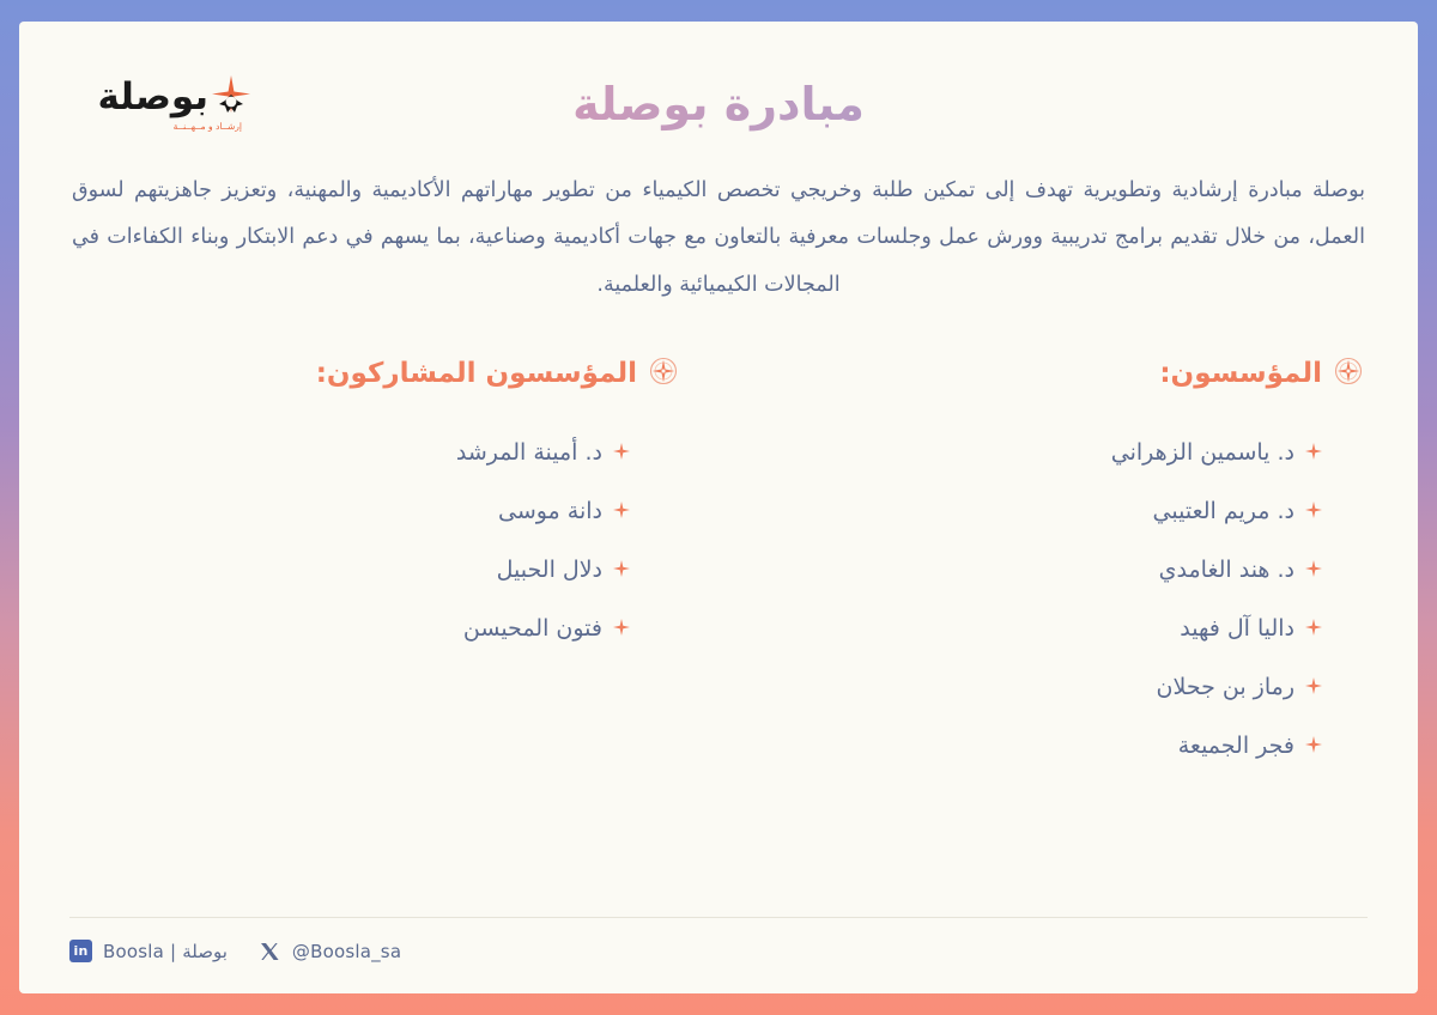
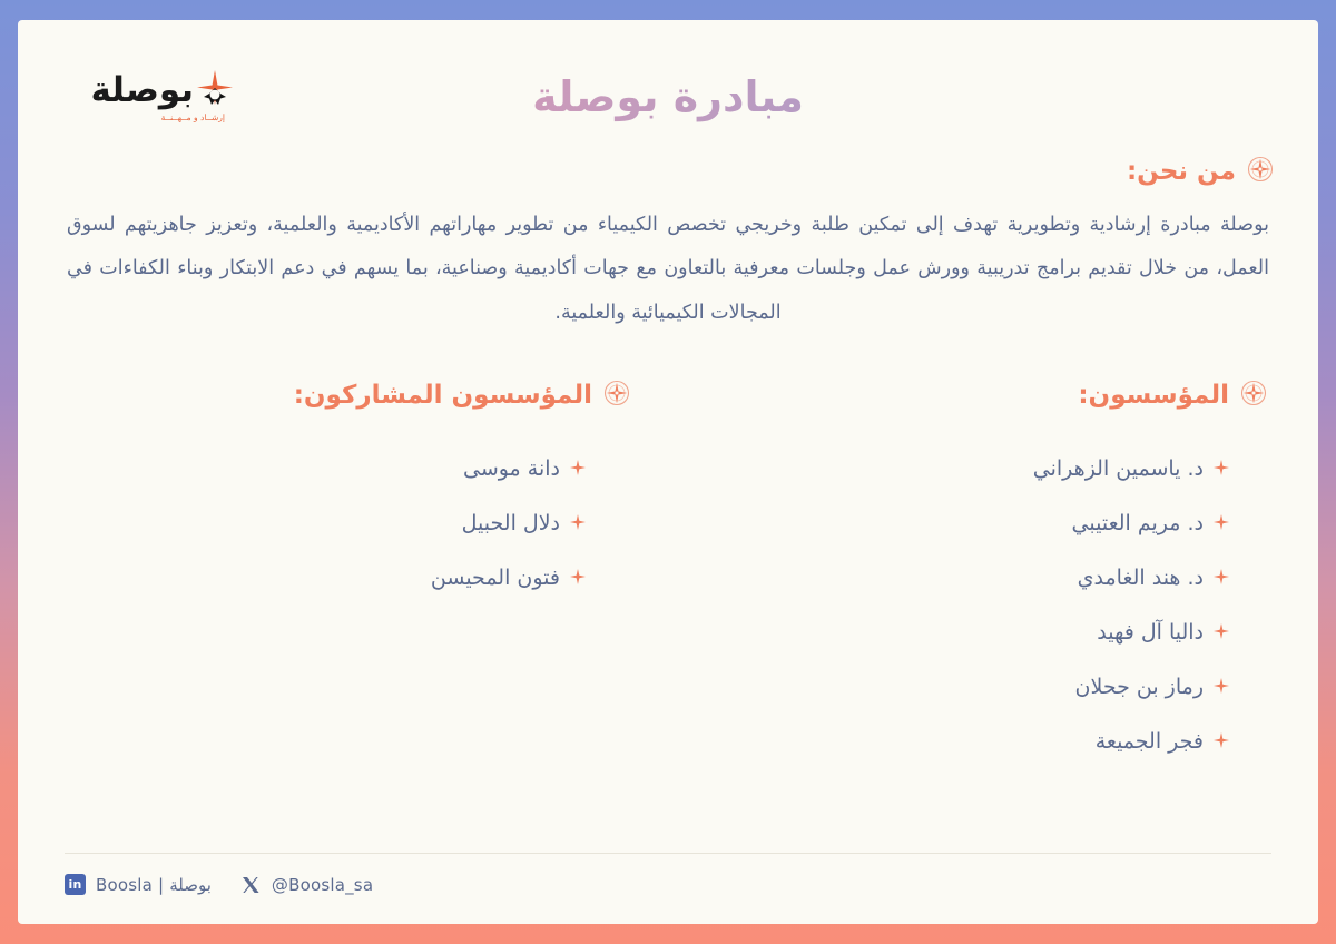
  بوصلة
  إرشــاد و مــهــنــة
  مبادرة بوصلة
+ من نحن:
- بوصلة مبادرة إرشادية وتطويرية تهدف إلى تمكين طلبة وخريجي تخصص الكيمياء من تطوير مهاراتهم الأكاديمية والمهنية، وتعزيز جاهزيتهم لسوق العمل، من خلال تقديم برامج تدريبية وورش عمل وجلسات معرفية بالتعاون مع جهات أكاديمية وصناعية، بما يسهم في دعم الابتكار وبناء الكفاءات في المجالات الكيميائية والعلمية.
+ بوصلة مبادرة إرشادية وتطويرية تهدف إلى تمكين طلبة وخريجي تخصص الكيمياء من تطوير مهاراتهم الأكاديمية والعلمية، وتعزيز جاهزيتهم لسوق العمل، من خلال تقديم برامج تدريبية وورش عمل وجلسات معرفية بالتعاون مع جهات أكاديمية وصناعية، بما يسهم في دعم الابتكار وبناء الكفاءات في المجالات الكيميائية والعلمية.
  المؤسسون:
  د. ياسمين الزهراني
  د. مريم العتيبي
  د. هند الغامدي
  داليا آل فهيد
  رماز بن جحلان
  فجر الجميعة
  المؤسسون المشاركون:
- د. أمينة المرشد
  دانة موسى
  دلال الحبيل
  فتون المحيسن
  in
  Boosla | بوصلة
  @Boosla_sa
